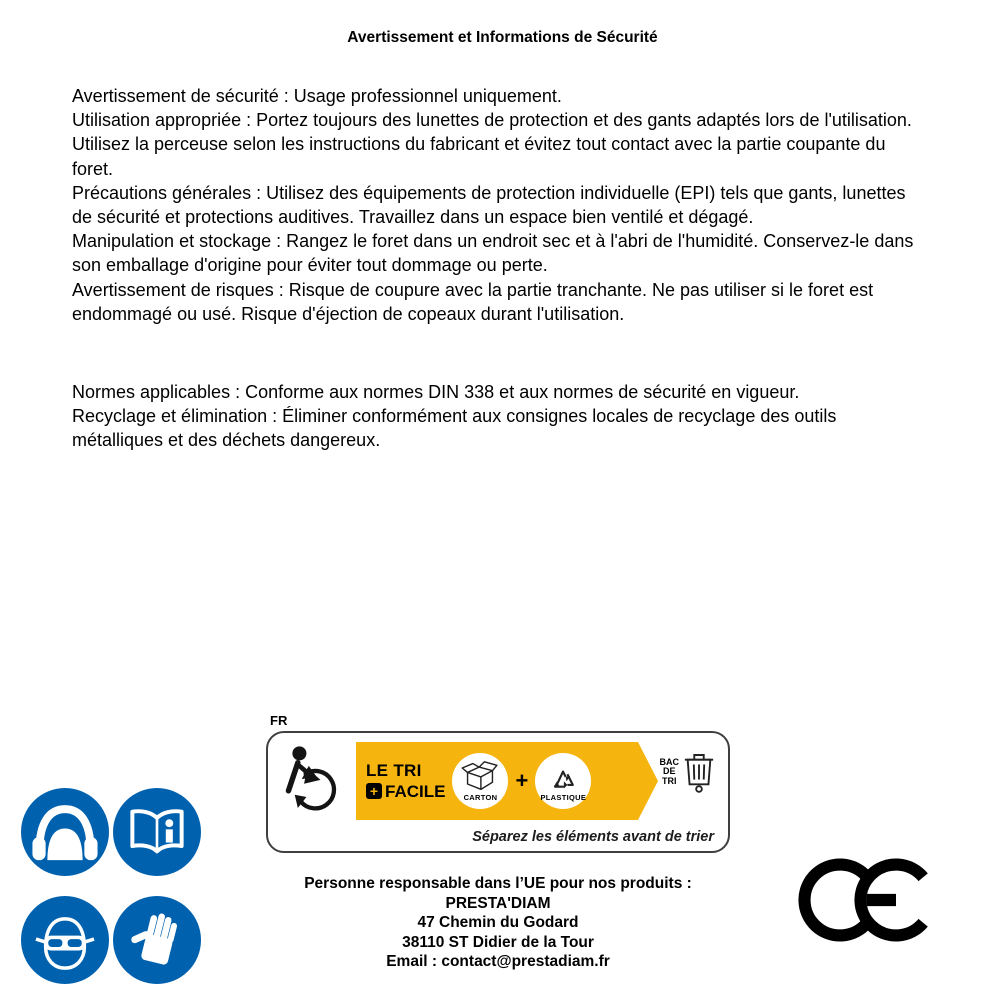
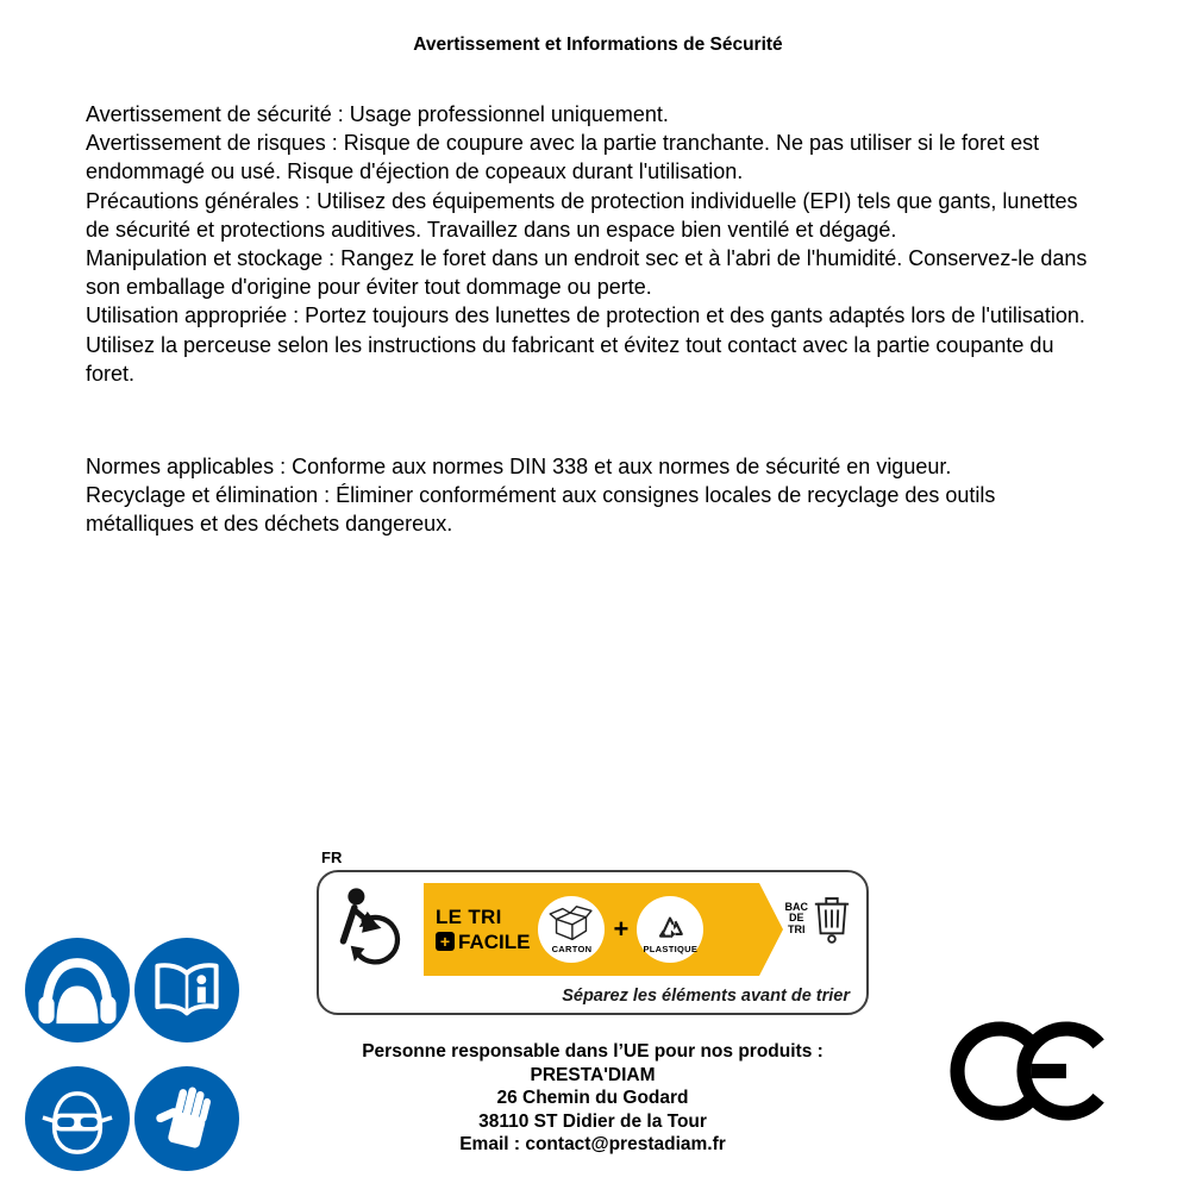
  Avertissement et Informations de Sécurité
  Avertissement de sécurité : Usage professionnel uniquement.
- Utilisation appropriée : Portez toujours des lunettes de protection et des gants adaptés lors de l'utilisation. Utilisez la perceuse selon les instructions du fabricant et évitez tout contact avec la partie coupante du foret.
+ Avertissement de risques : Risque de coupure avec la partie tranchante. Ne pas utiliser si le foret est endommagé ou usé. Risque d'éjection de copeaux durant l'utilisation.
  Précautions générales : Utilisez des équipements de protection individuelle (EPI) tels que gants, lunettes de sécurité et protections auditives. Travaillez dans un espace bien ventilé et dégagé.
  Manipulation et stockage : Rangez le foret dans un endroit sec et à l'abri de l'humidité. Conservez-le dans son emballage d'origine pour éviter tout dommage ou perte.
- Avertissement de risques : Risque de coupure avec la partie tranchante. Ne pas utiliser si le foret est endommagé ou usé. Risque d'éjection de copeaux durant l'utilisation.
+ Utilisation appropriée : Portez toujours des lunettes de protection et des gants adaptés lors de l'utilisation. Utilisez la perceuse selon les instructions du fabricant et évitez tout contact avec la partie coupante du foret.
  Normes applicables : Conforme aux normes DIN 338 et aux normes de sécurité en vigueur.
  Recyclage et élimination : Éliminer conformément aux consignes locales de recyclage des outils métalliques et des déchets dangereux.
  FR
  LE TRI
  +
  FACILE
  CARTON
  +
  PLASTIQUE
  BAC
  DE
  TRI
  Séparez les éléments avant de trier
  Personne responsable dans l’UE pour nos produits :
  PRESTA'DIAM
- 47 Chemin du Godard
+ 26 Chemin du Godard
  38110 ST Didier de la Tour
  Email : contact@prestadiam.fr
